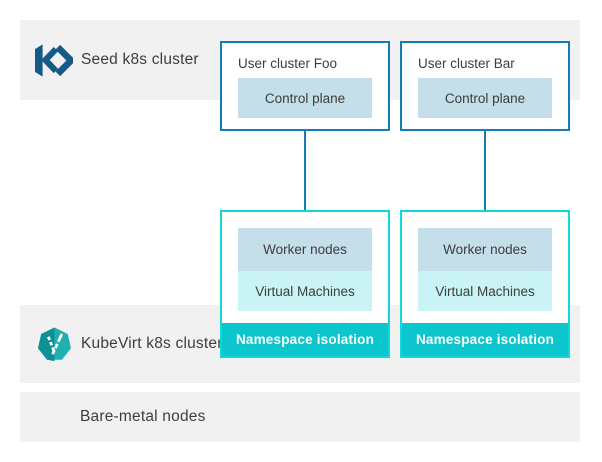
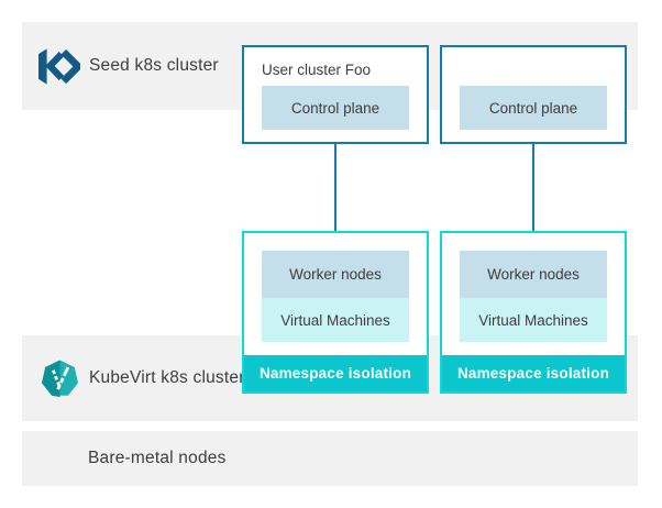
  Seed k8s cluster
  KubeVirt k8s cluste
  Bare-metal nodes
  User cluster Foo
  Control plane
- User cluster Bar
  Control plane
  Worker nodes
  Virtual Machines
  Namespace isolation
  Worker nodes
  Virtual Machines
  Namespace isolation
